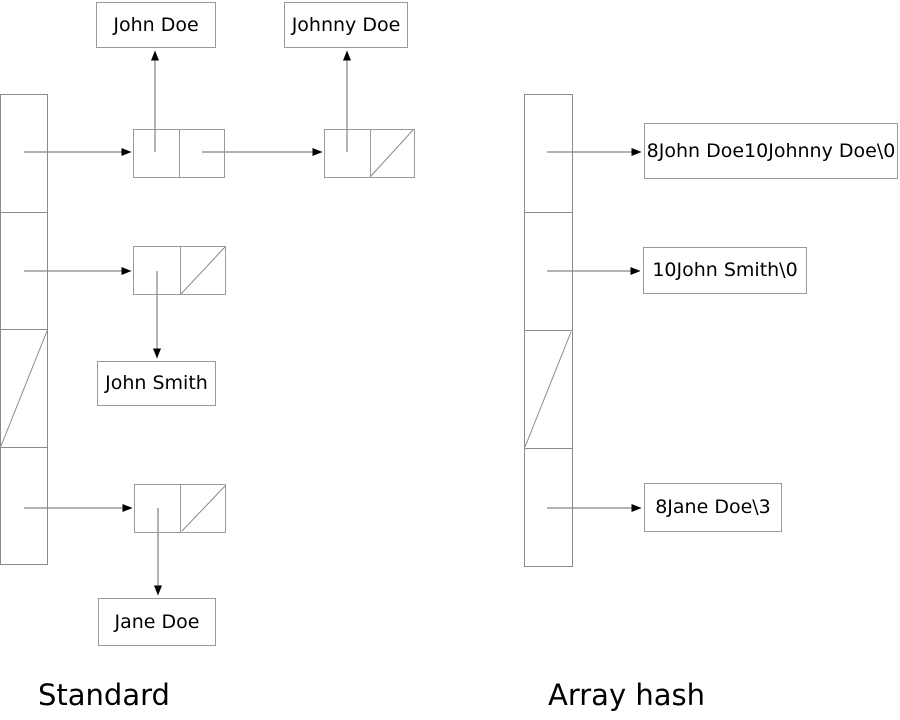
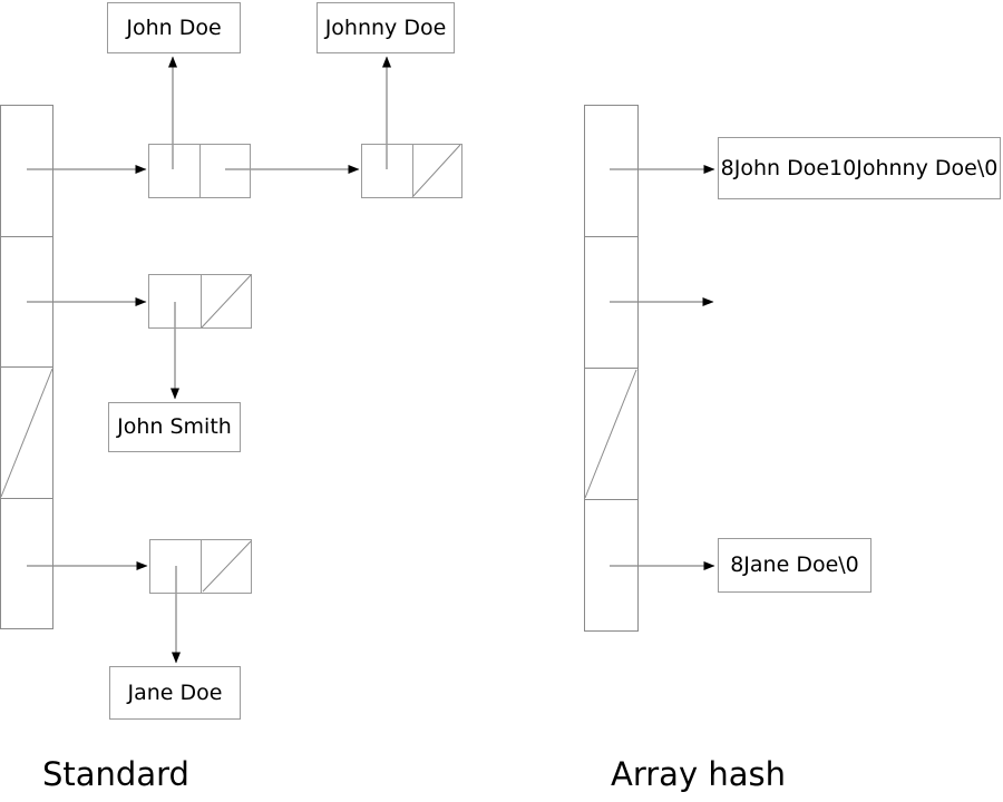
  John Doe
  Johnny Doe
  John Smith
  Jane Doe
  8John Doe10Johnny Doe\0
- 10John Smith\0
- 8Jane Doe\3
+ 8Jane Doe\0
  Standard
  Array hash
